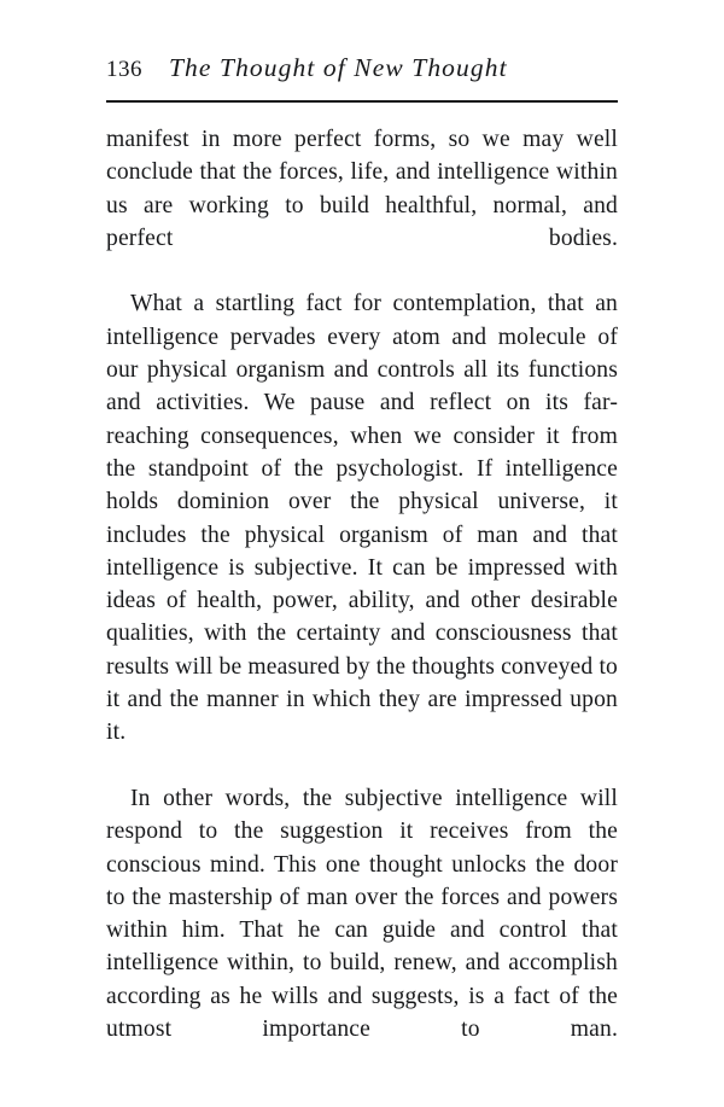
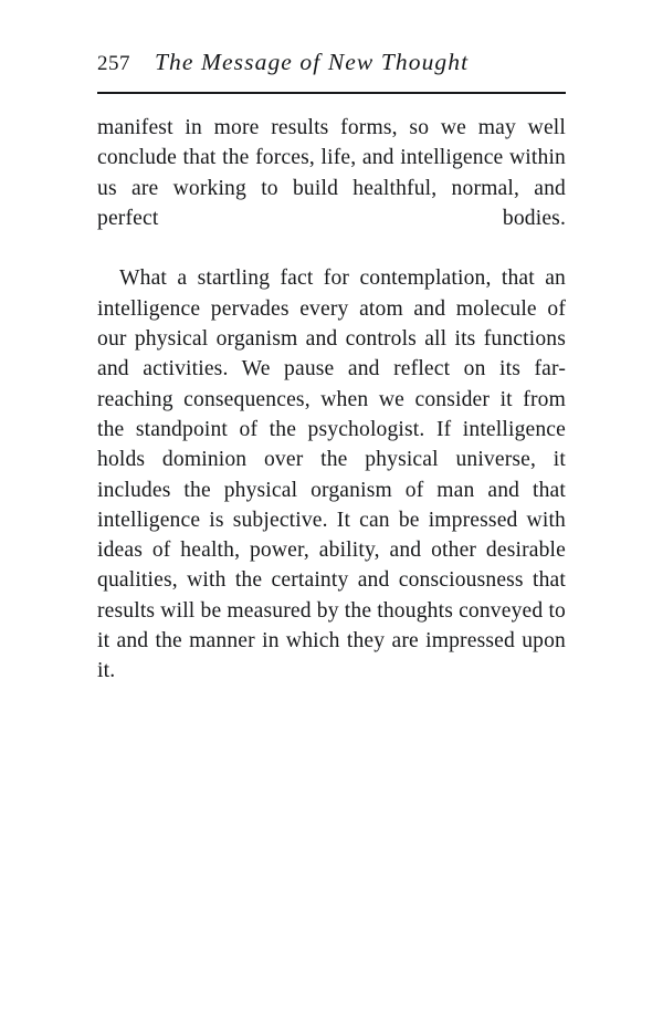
- 136
+ 257
- The Thought of New Thought
+ The Message of New Thought
- manifest in more perfect forms, so we may well conclude that the forces, life, and intelligence within us are working to build healthful, normal, and perfect bodies.
+ manifest in more results forms, so we may well conclude that the forces, life, and intelligence within us are working to build healthful, normal, and perfect bodies.
  What a startling fact for contemplation, that an intelligence pervades every atom and molecule of our physical organism and controls all its functions and activities. We pause and reflect on its far-reaching consequences, when we consider it from the standpoint of the psychologist. If intelligence holds dominion over the physical universe, it includes the physical organism of man and that intelligence is subjective. It can be impressed with ideas of health, power, ability, and other desirable qualities, with the certainty and consciousness that results will be measured by the thoughts conveyed to it and the manner in which they are impressed upon it.
- In other words, the subjective intelligence will respond to the suggestion it receives from the conscious mind. This one thought unlocks the door to the mastership of man over the forces and powers within him. That he can guide and control that intelligence within, to build, renew, and accomplish according as he wills and suggests, is a fact of the utmost importance to man.
